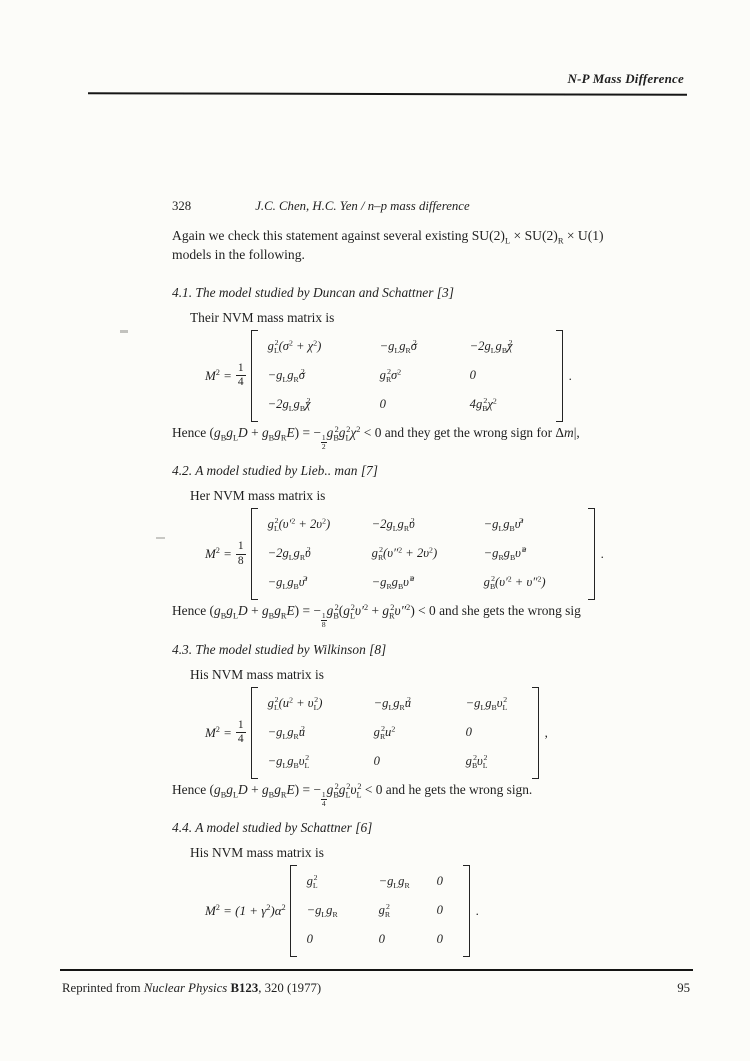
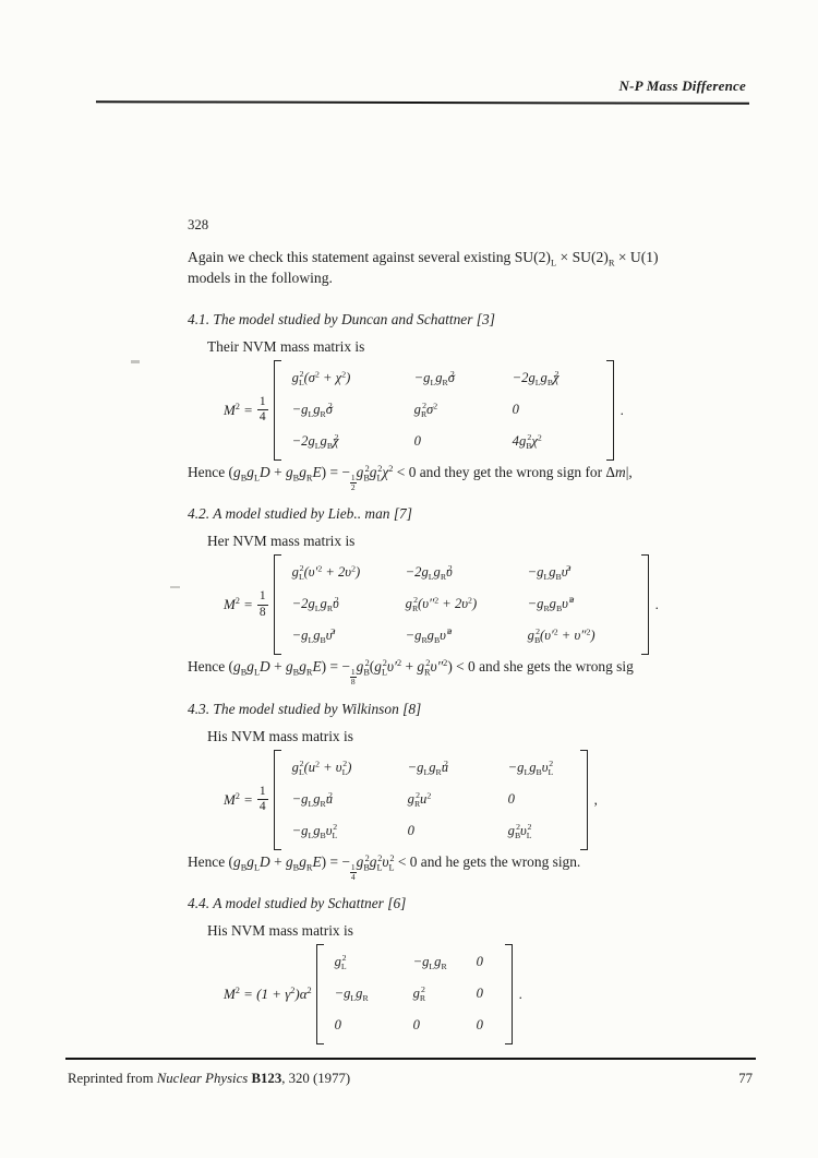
  N-P Mass Difference
  328
- J.C. Chen, H.C. Yen / n–p mass difference
  Again we check this statement against several existing SU(2)L × SU(2)R × U(1)
  models in the following.
  4.1. The model studied by Duncan and Schattner [3]
  Their NVM mass matrix is
  M2 =
  1
  4
  gL2(σ2 + χ2)
  −gLgRσ2
  −2gLgBχ2
  −gLgRσ2
  gR2σ2
  0
  −2gLgBχ2
  0
  4gB2χ2
  .
  Hence (gBgLD + gBgRE) = −
  1
  2
  gB2gL2χ2 < 0 and they get the wrong sign for Δm|,
  4.2. A model studied by Lieb.. man [7]
  Her NVM mass matrix is
  M2 =
  1
  8
  gL2(υ′2 + 2υ2)
  −2gLgRυ2
  −gLgBυ′2
  −2gLgRυ2
  gR2(υ″2 + 2υ2)
  −gRgBυ″2
  −gLgBυ′2
  −gRgBυ″2
  gB2(υ′2 + υ″2)
  .
  Hence (gBgLD + gBgRE) = −
  1
  8
  gB2(gL2υ′2 + gR2υ″2) < 0 and she gets the wrong sig
  4.3. The model studied by Wilkinson [8]
  His NVM mass matrix is
  M2 =
  1
  4
  gL2(u2 + υL2)
  −gLgRu2
  −gLgBυL2
  −gLgRu2
  gR2u2
  0
  −gLgBυL2
  0
  gB2υL2
  ,
  Hence (gBgLD + gBgRE) = −
  1
  4
  gB2gL2υL2 < 0 and he gets the wrong sign.
  4.4. A model studied by Schattner [6]
  His NVM mass matrix is
  M2 = (1 + γ2)α2
  gL2
  −gLgR
  0
  −gLgR
  gR2
  0
  0
  0
  0
  .
  Reprinted from Nuclear Physics B123, 320 (1977)
- 95
+ 77
